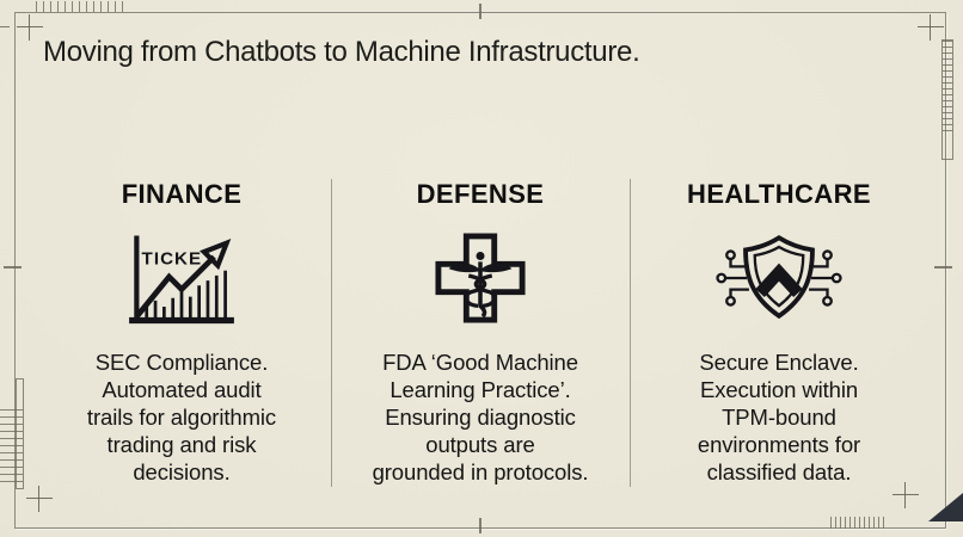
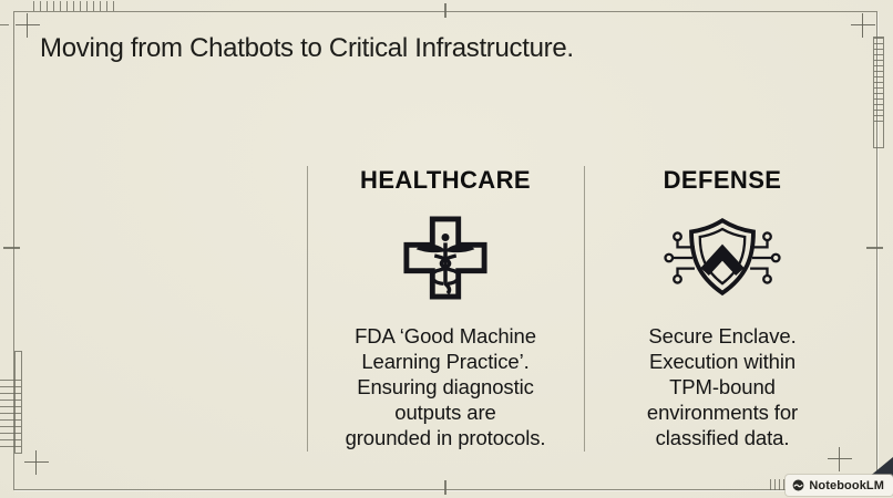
- Moving from Chatbots to Machine Infrastructure.
+ Moving from Chatbots to Critical Infrastructure.
- FINANCE
- TICKE
- SEC Compliance.
- Automated audit
- trails for algorithmic
- trading and risk
- decisions.
- DEFENSE
+ HEALTHCARE
  FDA ‘Good Machine
  Learning Practice’.
  Ensuring diagnostic
  outputs are
  grounded in protocols.
- HEALTHCARE
+ DEFENSE
  Secure Enclave.
  Execution within
  TPM-bound
  environments for
  classified data.
+ NotebookLM
